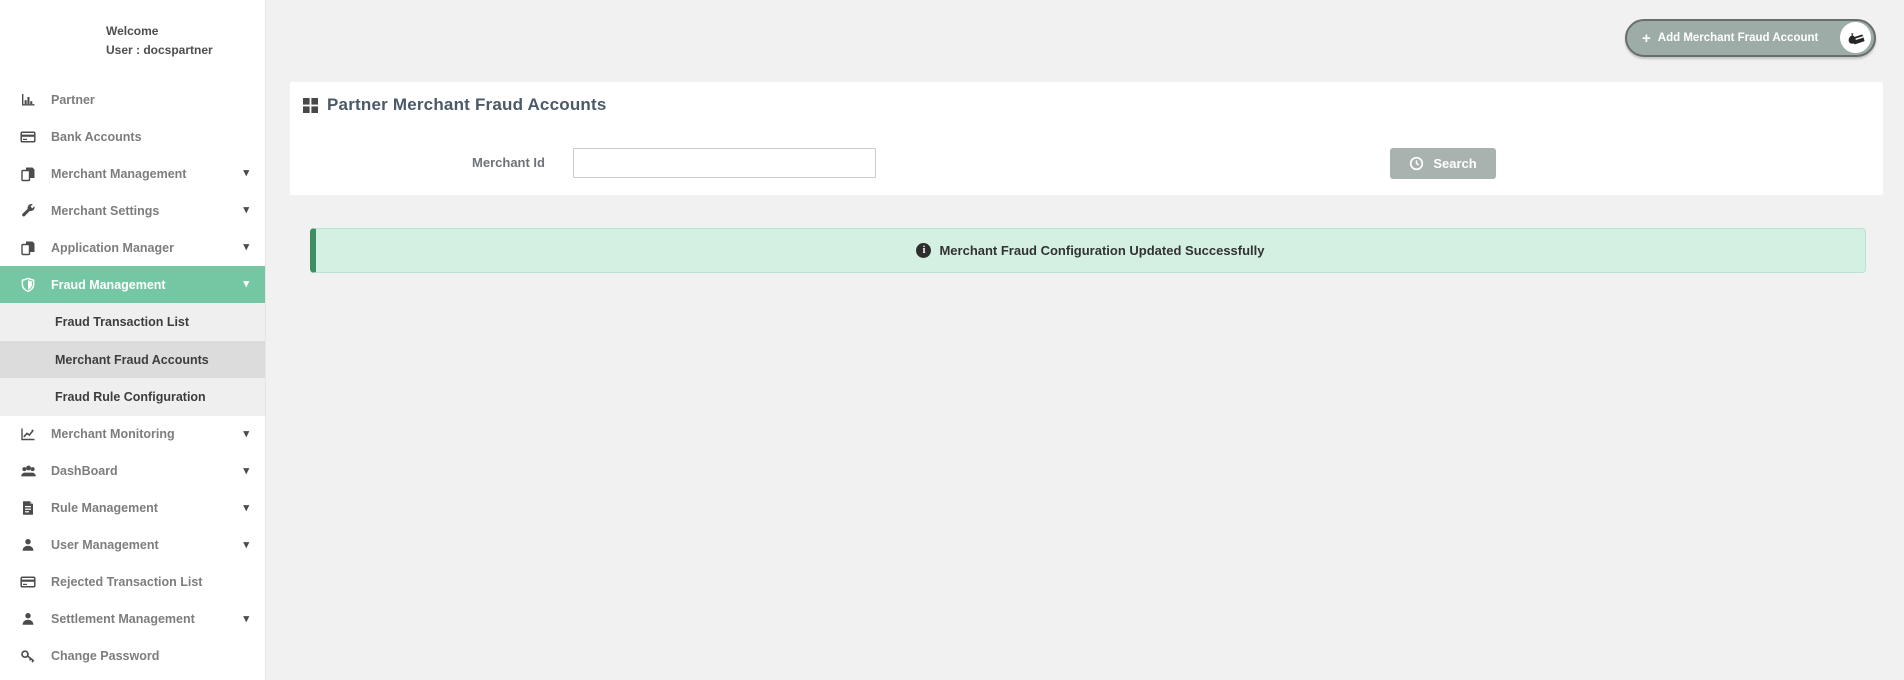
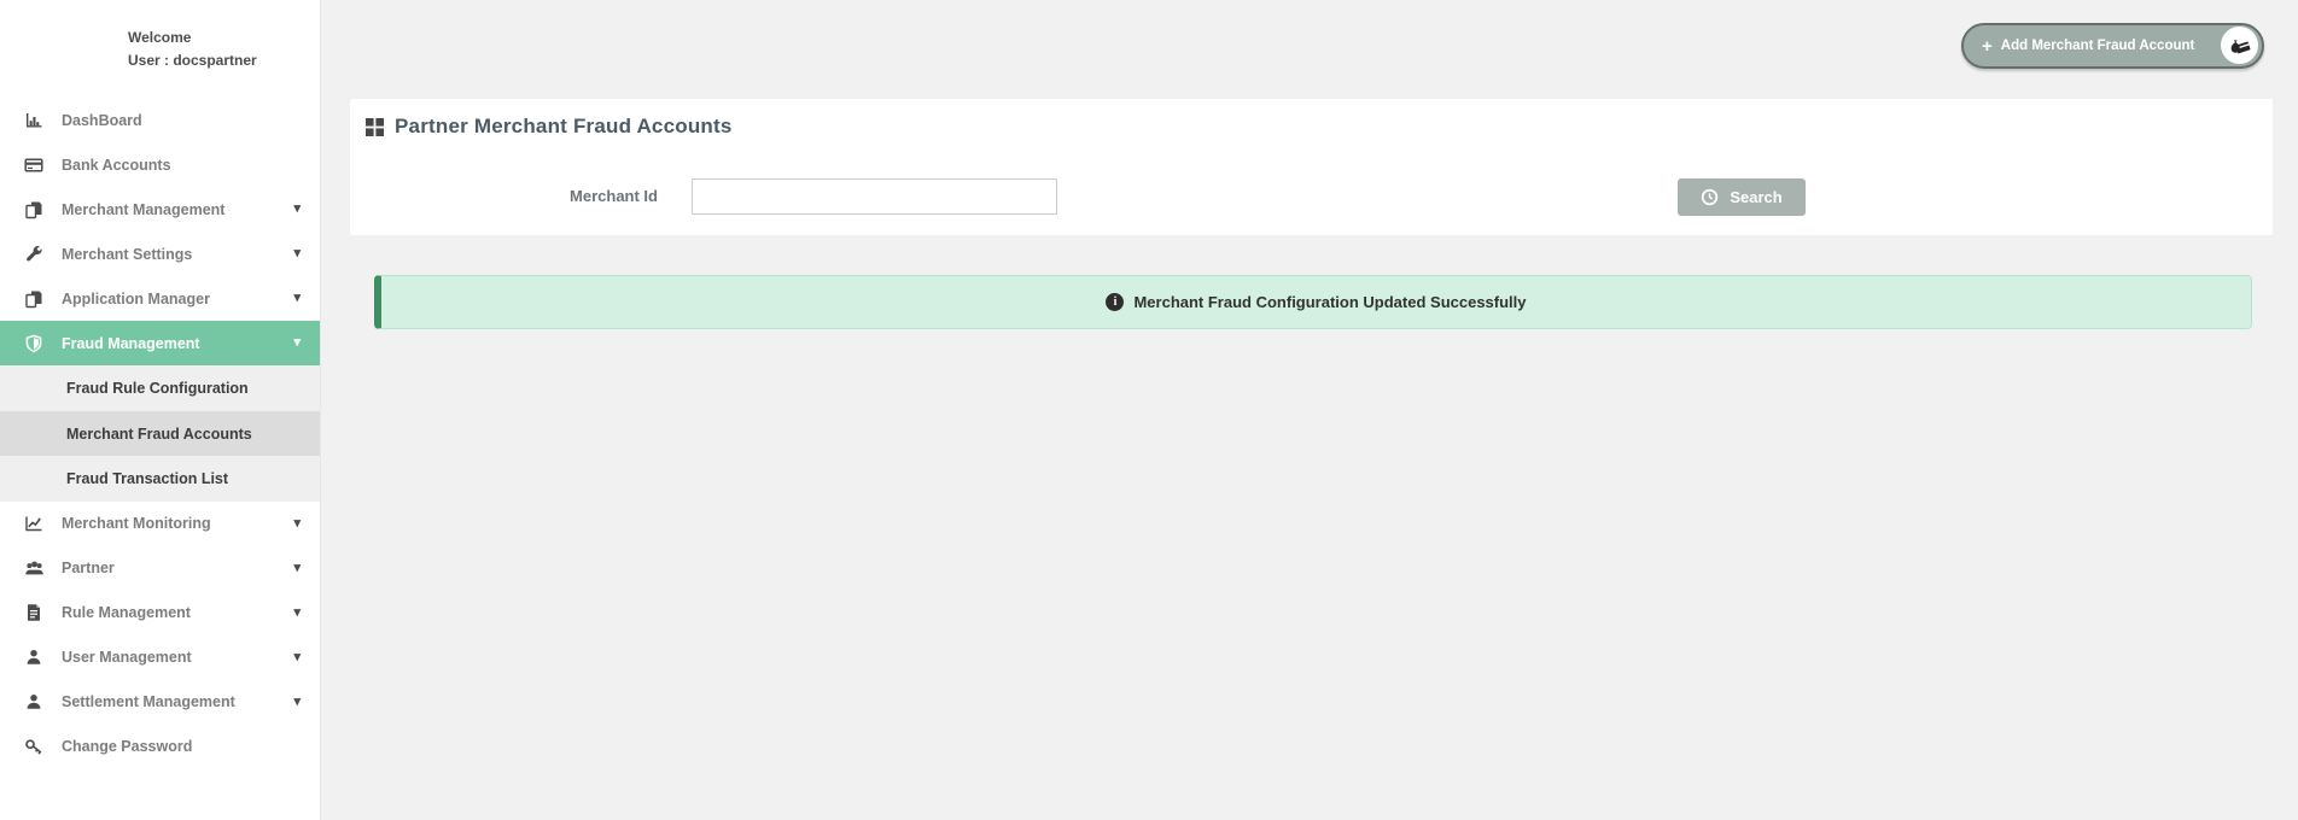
  Welcome
  User : docspartner
- Partner
+ DashBoard
  Bank Accounts
  Merchant Management
  ▾
  Merchant Settings
  ▾
  Application Manager
  ▾
  Fraud Management
  ▾
- Fraud Transaction List
+ Fraud Rule Configuration
  Merchant Fraud Accounts
- Fraud Rule Configuration
+ Fraud Transaction List
  Merchant Monitoring
  ▾
- DashBoard
+ Partner
  ▾
  Rule Management
  ▾
  User Management
  ▾
- Rejected Transaction List
  Settlement Management
  ▾
  Change Password
  +
  Add Merchant Fraud Account
  Partner Merchant Fraud Accounts
  Merchant Id
  Search
  i
  Merchant Fraud Configuration Updated Successfully
